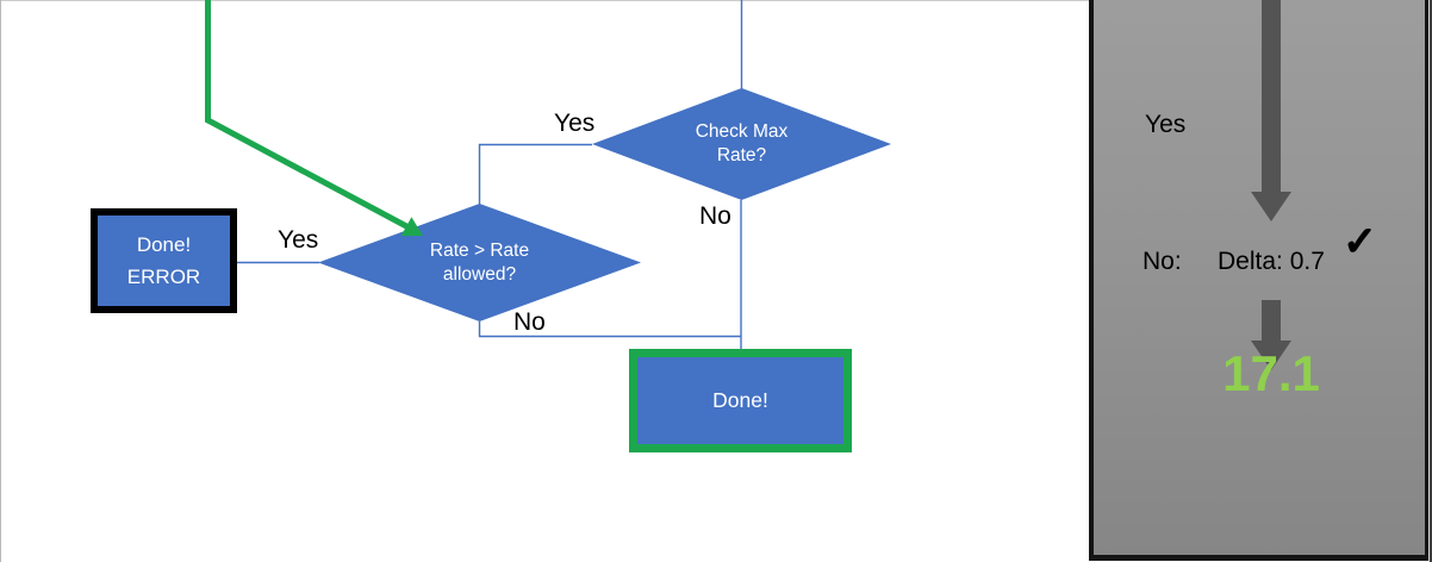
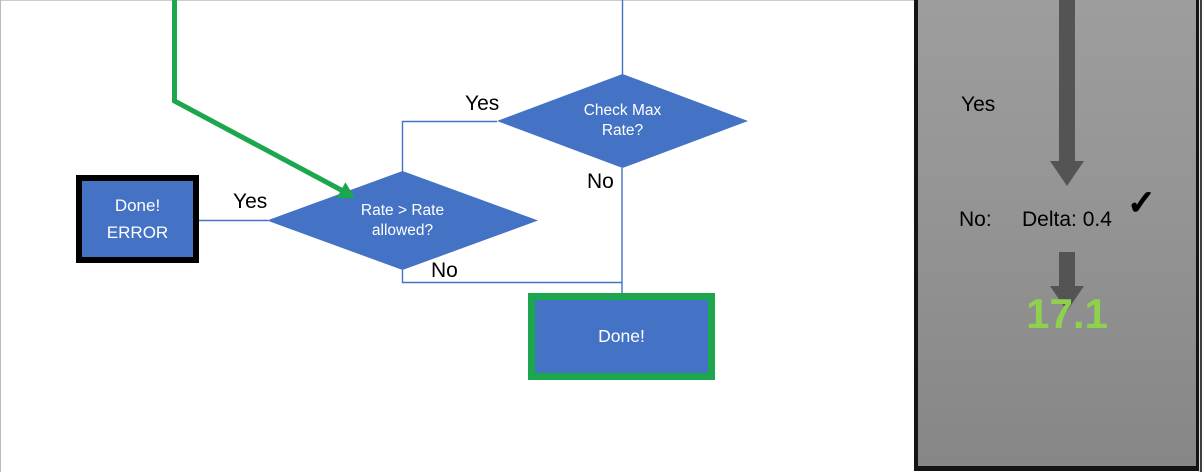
  Check Max
  Rate?
  Rate > Rate
  allowed?
  Done!
  ERROR
  Done!
  Yes
  No
  Yes
  No
  Yes
  No:
- Delta: 0.7
+ Delta: 0.4
  ✓
  17.1
